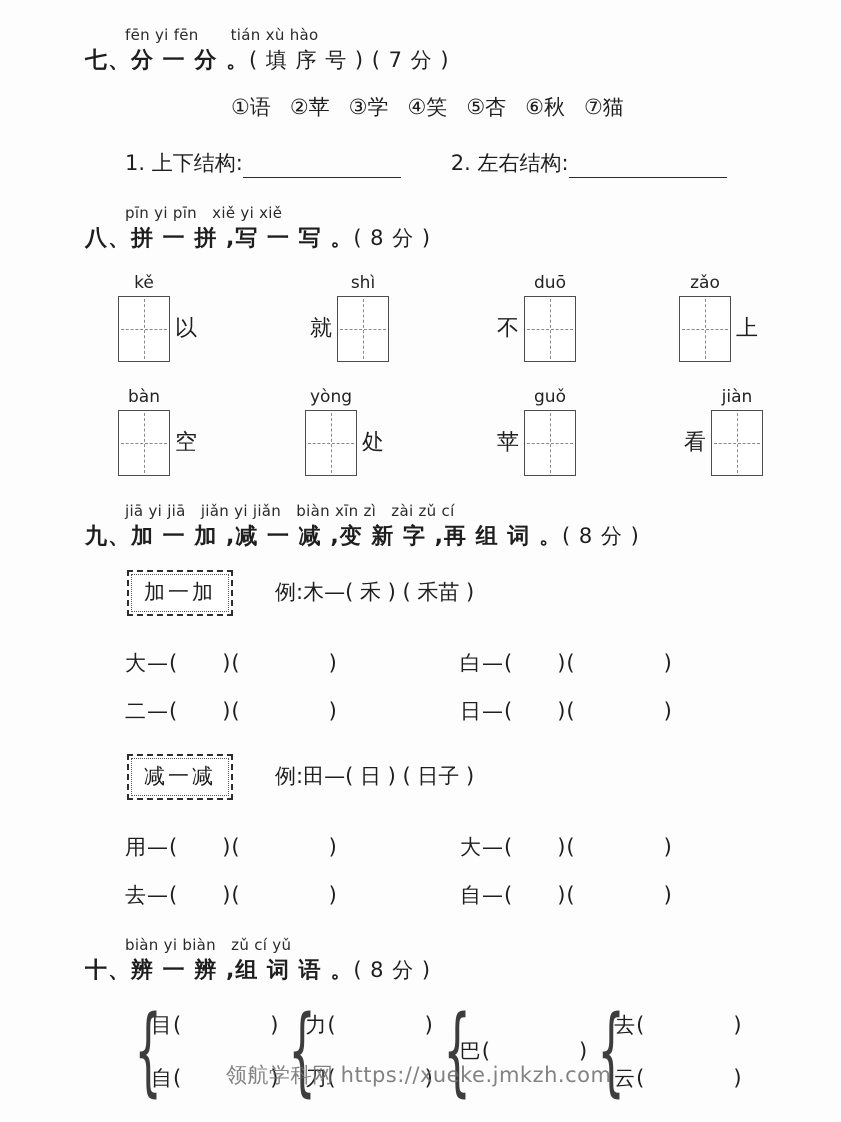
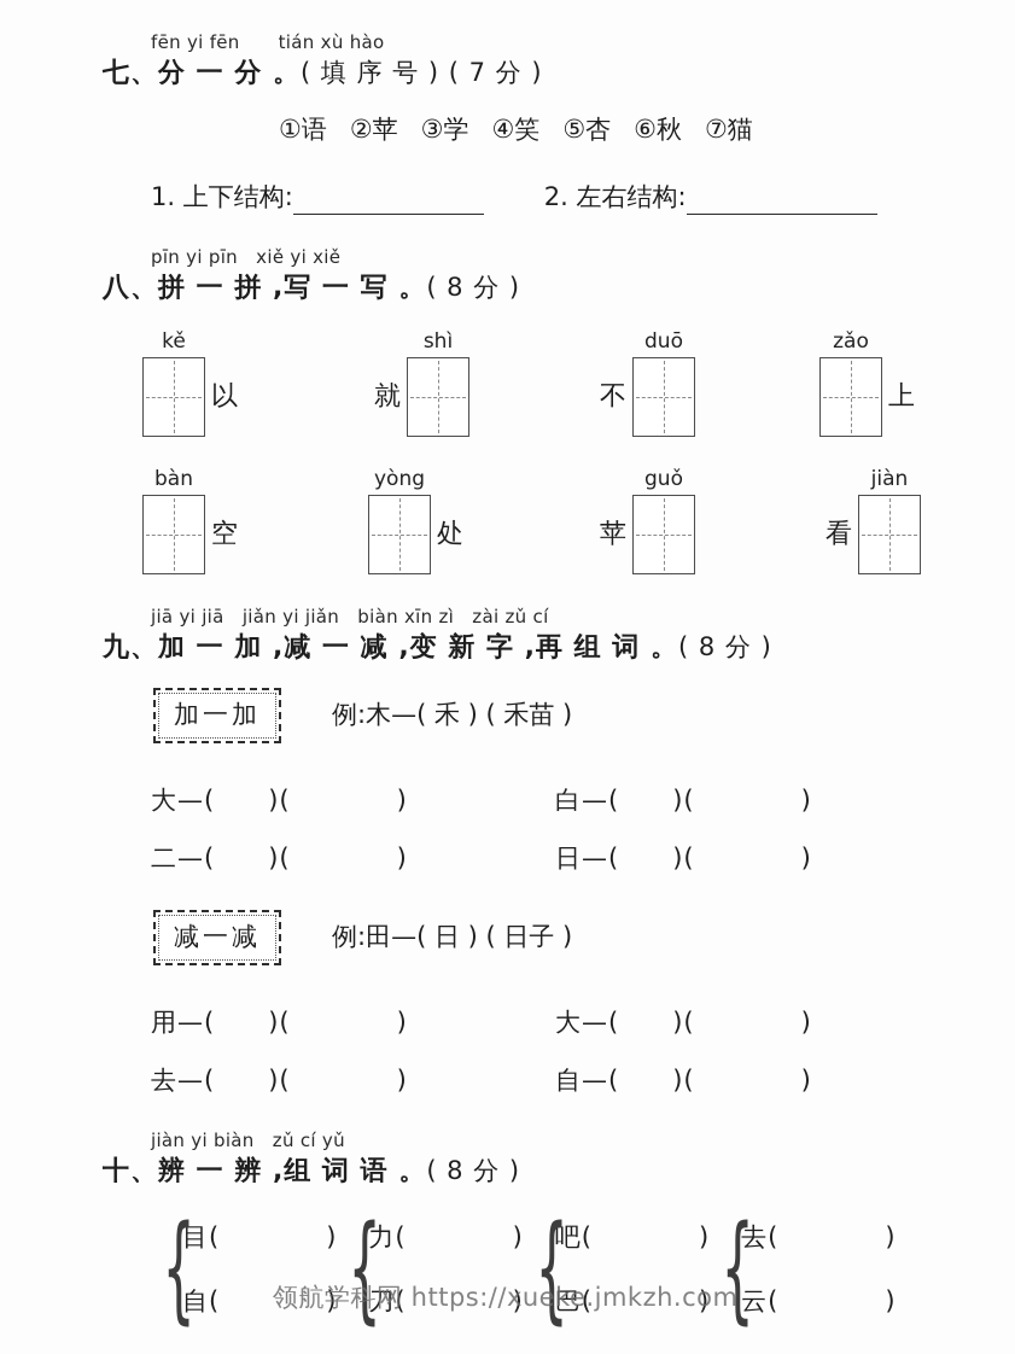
  fēn yi fēn tián xù hào
  七、分 一 分 。( 填 序 号 ) ( 7 分 )
  ①语
  ②苹
  ③学
  ④笑
  ⑤杏
  ⑥秋
  ⑦猫
  1. 上下结构:
  2. 左右结构:
  pīn yi pīn xiě yi xiě
  八、拼 一 拼 ,写 一 写 。( 8 分 )
  kě
  以
  就
  shì
  不
  duō
  zǎo
  上
  bàn
  空
  yòng
  处
  苹
  guǒ
  看
  jiàn
  jiā yi jiā jiǎn yi jiǎn biàn xīn zì zài zǔ cí
  九、加 一 加 ,减 一 减 ,变 新 字 ,再 组 词 。( 8 分 )
  加一加
  例:木—( 禾 ) ( 禾苗 )
  大—( )( )
  白—( )( )
  二—( )( )
  日—( )( )
  减一减
  例:田—( 日 ) ( 日子 )
  用—( )( )
  大—( )( )
  去—( )( )
  自—( )( )
- biàn yi biàn zǔ cí yǔ
+ jiàn yi biàn zǔ cí yǔ
  十、辨 一 辨 ,组 词 语 。( 8 分 )
  {
  目( )
  自( )
  {
  力( )
  刀( )
  {
+ 吧( )
  巴( )
  {
  去( )
  云( )
  领航学科网 https://xueke.jmkzh.com
